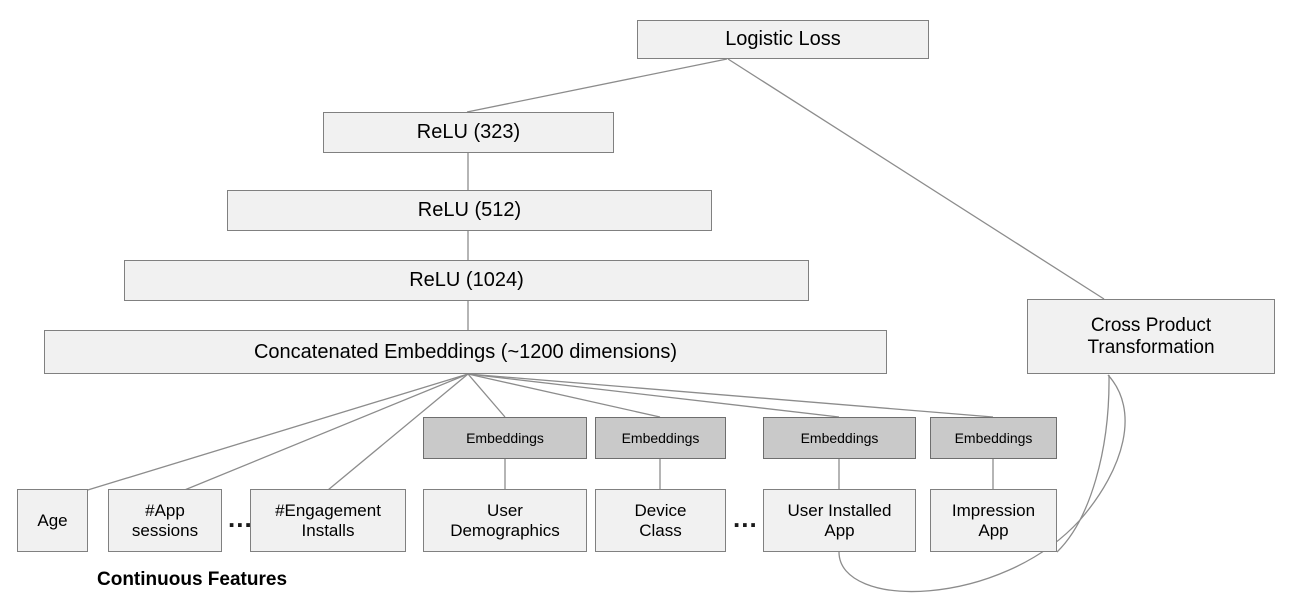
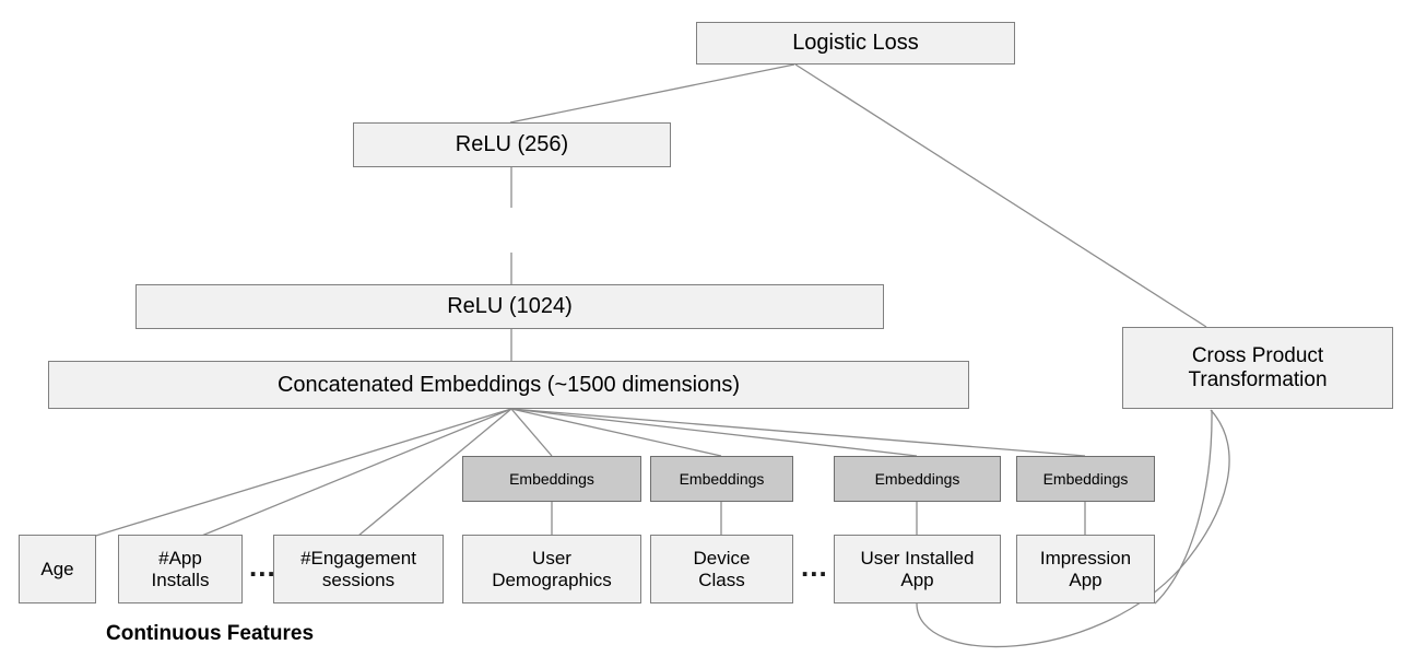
  Logistic Loss
- ReLU (323)
+ ReLU (256)
- ReLU (512)
  ReLU (1024)
- Concatenated Embeddings (~1200 dimensions)
+ Concatenated Embeddings (~1500 dimensions)
  Cross Product
  Transformation
  Embeddings
  Embeddings
  Embeddings
  Embeddings
  Age
  #App
- sessions
+ Installs
  #Engagement
- Installs
+ sessions
  User
  Demographics
  Device
  Class
  User Installed
  App
  Impression
  App
  ...
  ...
  Continuous Features
